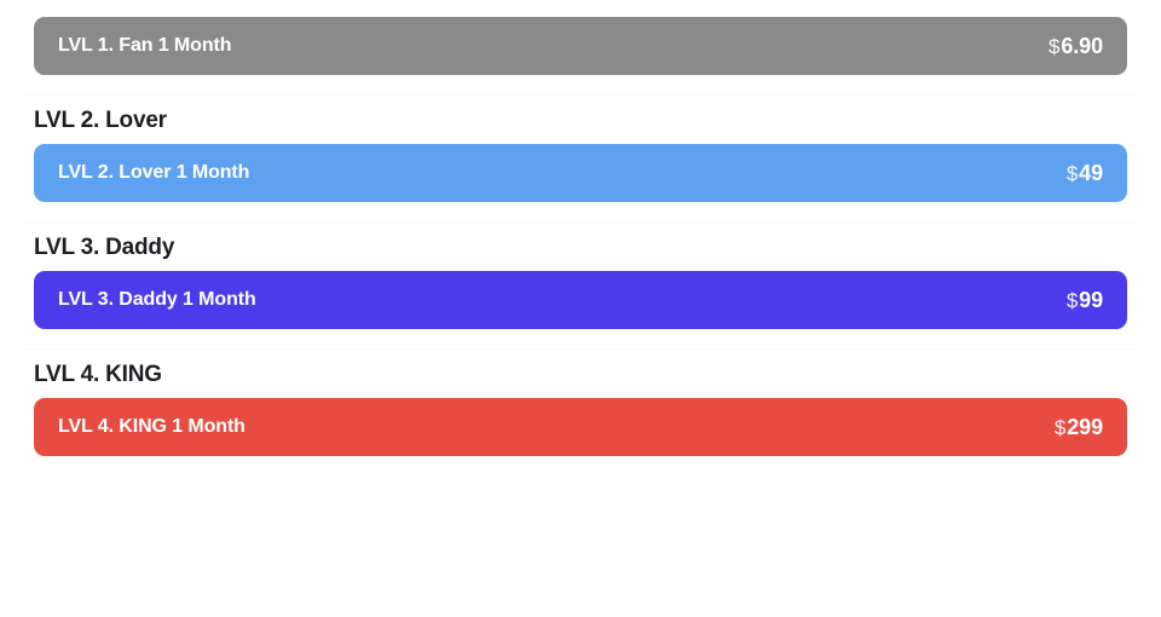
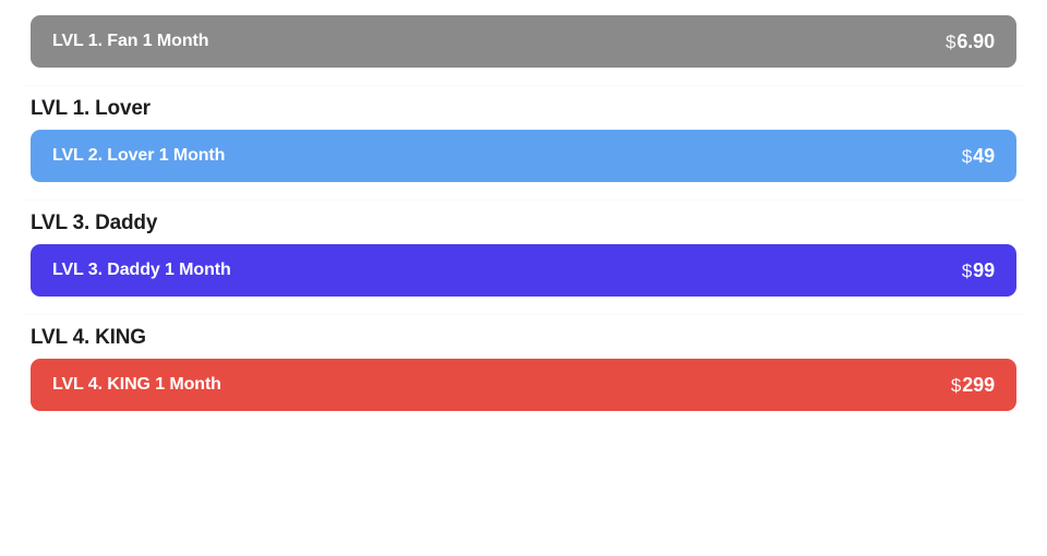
  LVL 1. Fan 1 Month
  $
  6.90
- LVL 2. Lover
+ LVL 1. Lover
  LVL 2. Lover 1 Month
  $
  49
  LVL 3. Daddy
  LVL 3. Daddy 1 Month
  $
  99
  LVL 4. KING
  LVL 4. KING 1 Month
  $
  299
